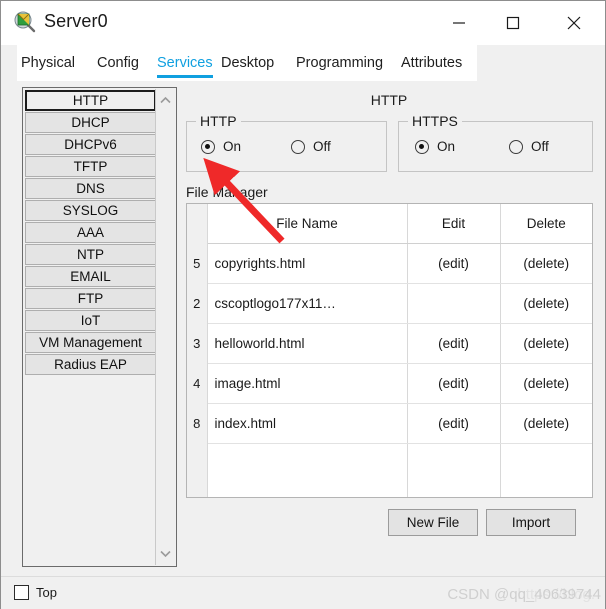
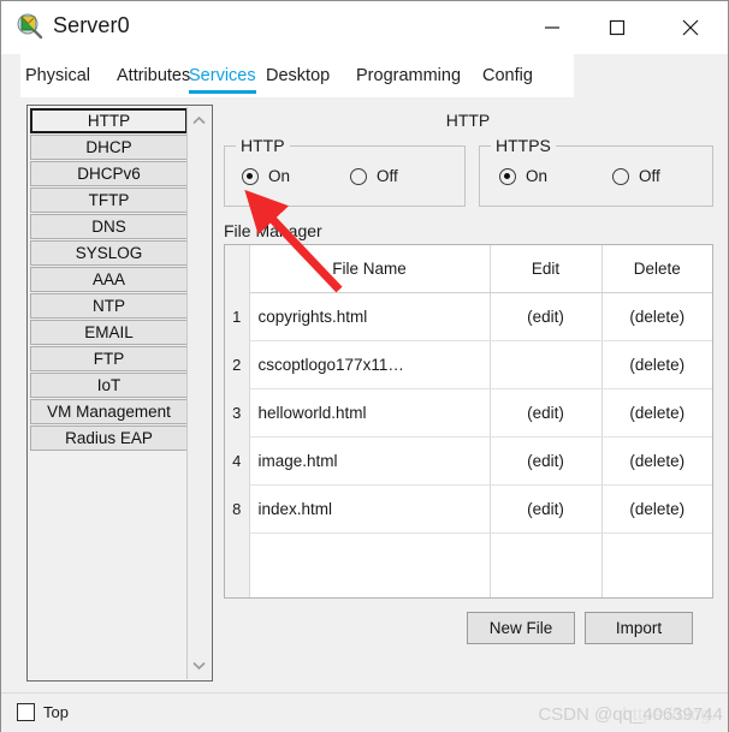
  Server0
  Physical
- Config
+ Attributes
  Services
  Desktop
  Programming
- Attributes
+ Config
  HTTP
  DHCP
  DHCPv6
  TFTP
  DNS
  SYSLOG
  AAA
  NTP
  EMAIL
  FTP
  IoT
  VM Management
  Radius EAP
  HTTP
  HTTP
  On
  Off
  HTTPS
  On
  Off
  File Maager
  	File Name	Edit	Delete
- 5	copyrights.html	(edit)	(delete)
+ 1	copyrights.html	(edit)	(delete)
  2	cscoptlogo177x11…		(delete)
  3	helloworld.html	(edit)	(delete)
  4	image.html	(edit)	(delete)
  8	index.html	(edit)	(delete)
  New File
  Import
  Top
  https://blog.
  CSDN @qq_40639744
